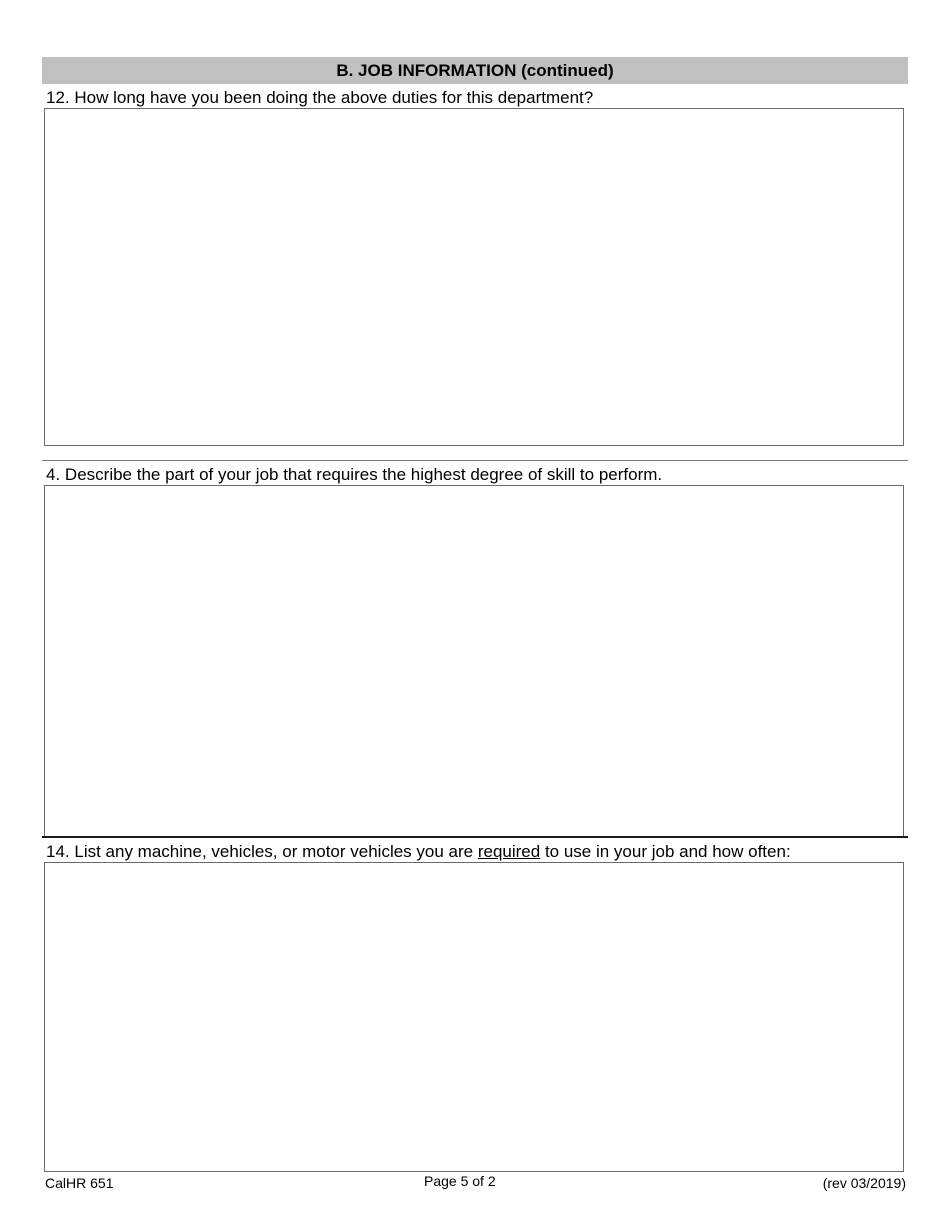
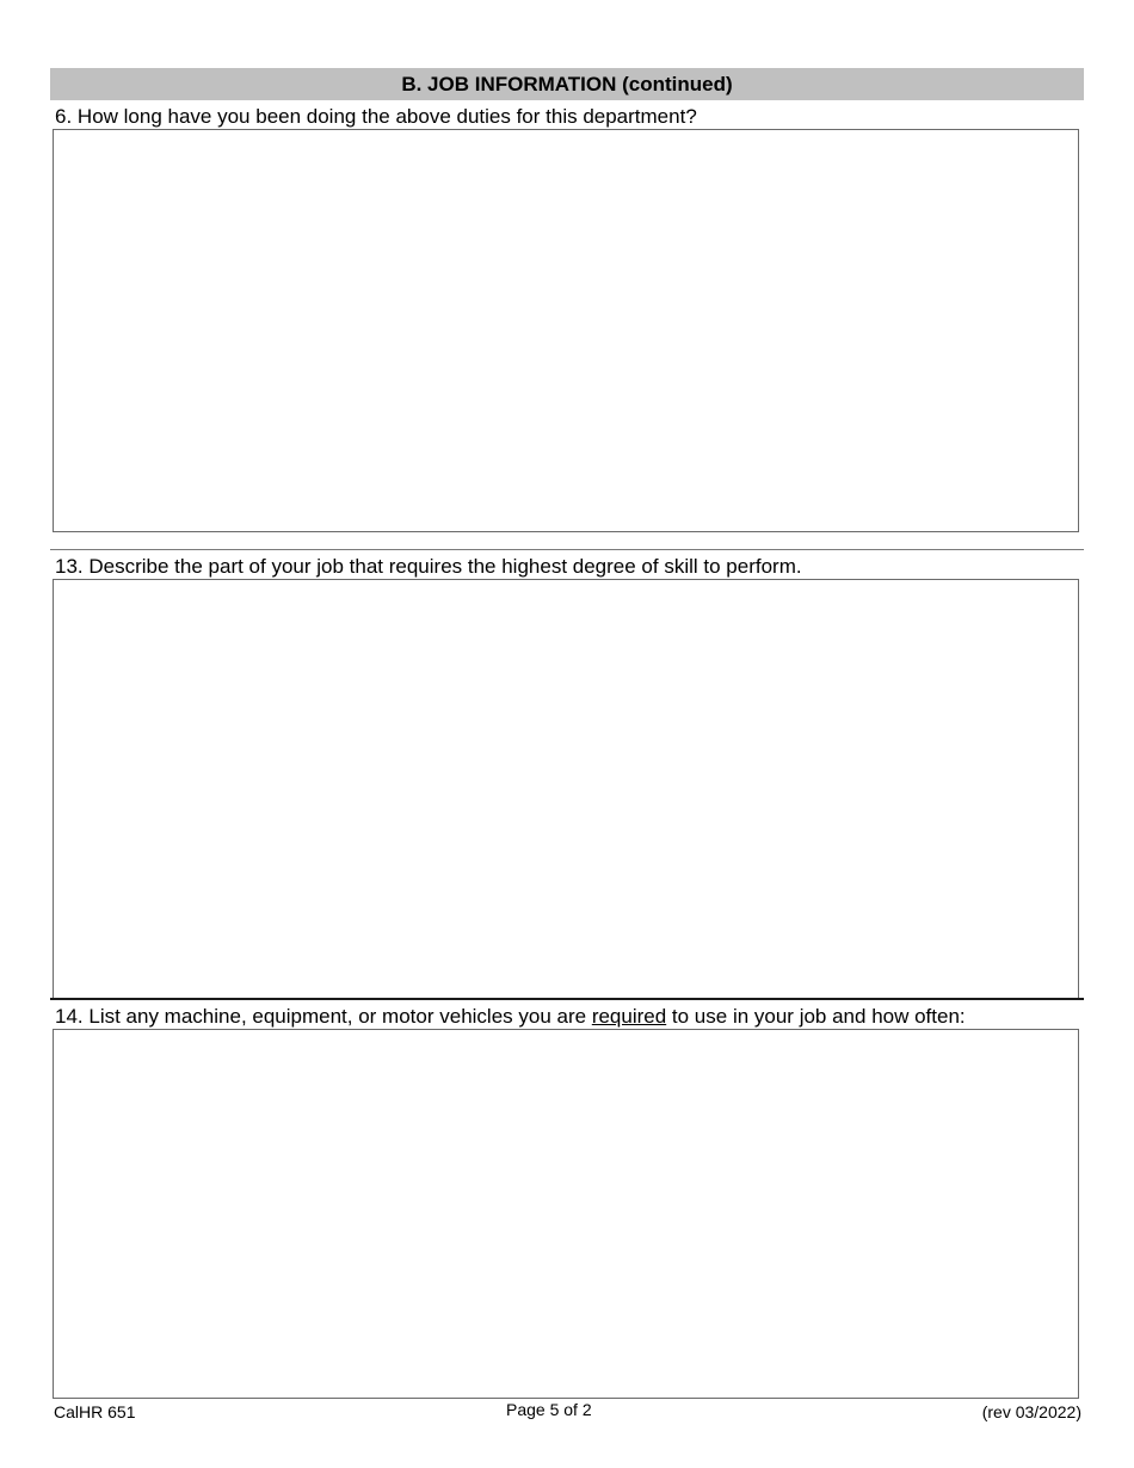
  B. JOB INFORMATION (continued)
- 12. How long have you been doing the above duties for this department?
+ 6. How long have you been doing the above duties for this department?
- 4. Describe the part of your job that requires the highest degree of skill to perform.
+ 13. Describe the part of your job that requires the highest degree of skill to perform.
- 14. List any machine, vehicles, or motor vehicles you are required to use in your job and how often:
+ 14. List any machine, equipment, or motor vehicles you are required to use in your job and how often:
  CalHR 651
  Page 5 of 2
- (rev 03/2019)
+ (rev 03/2022)
